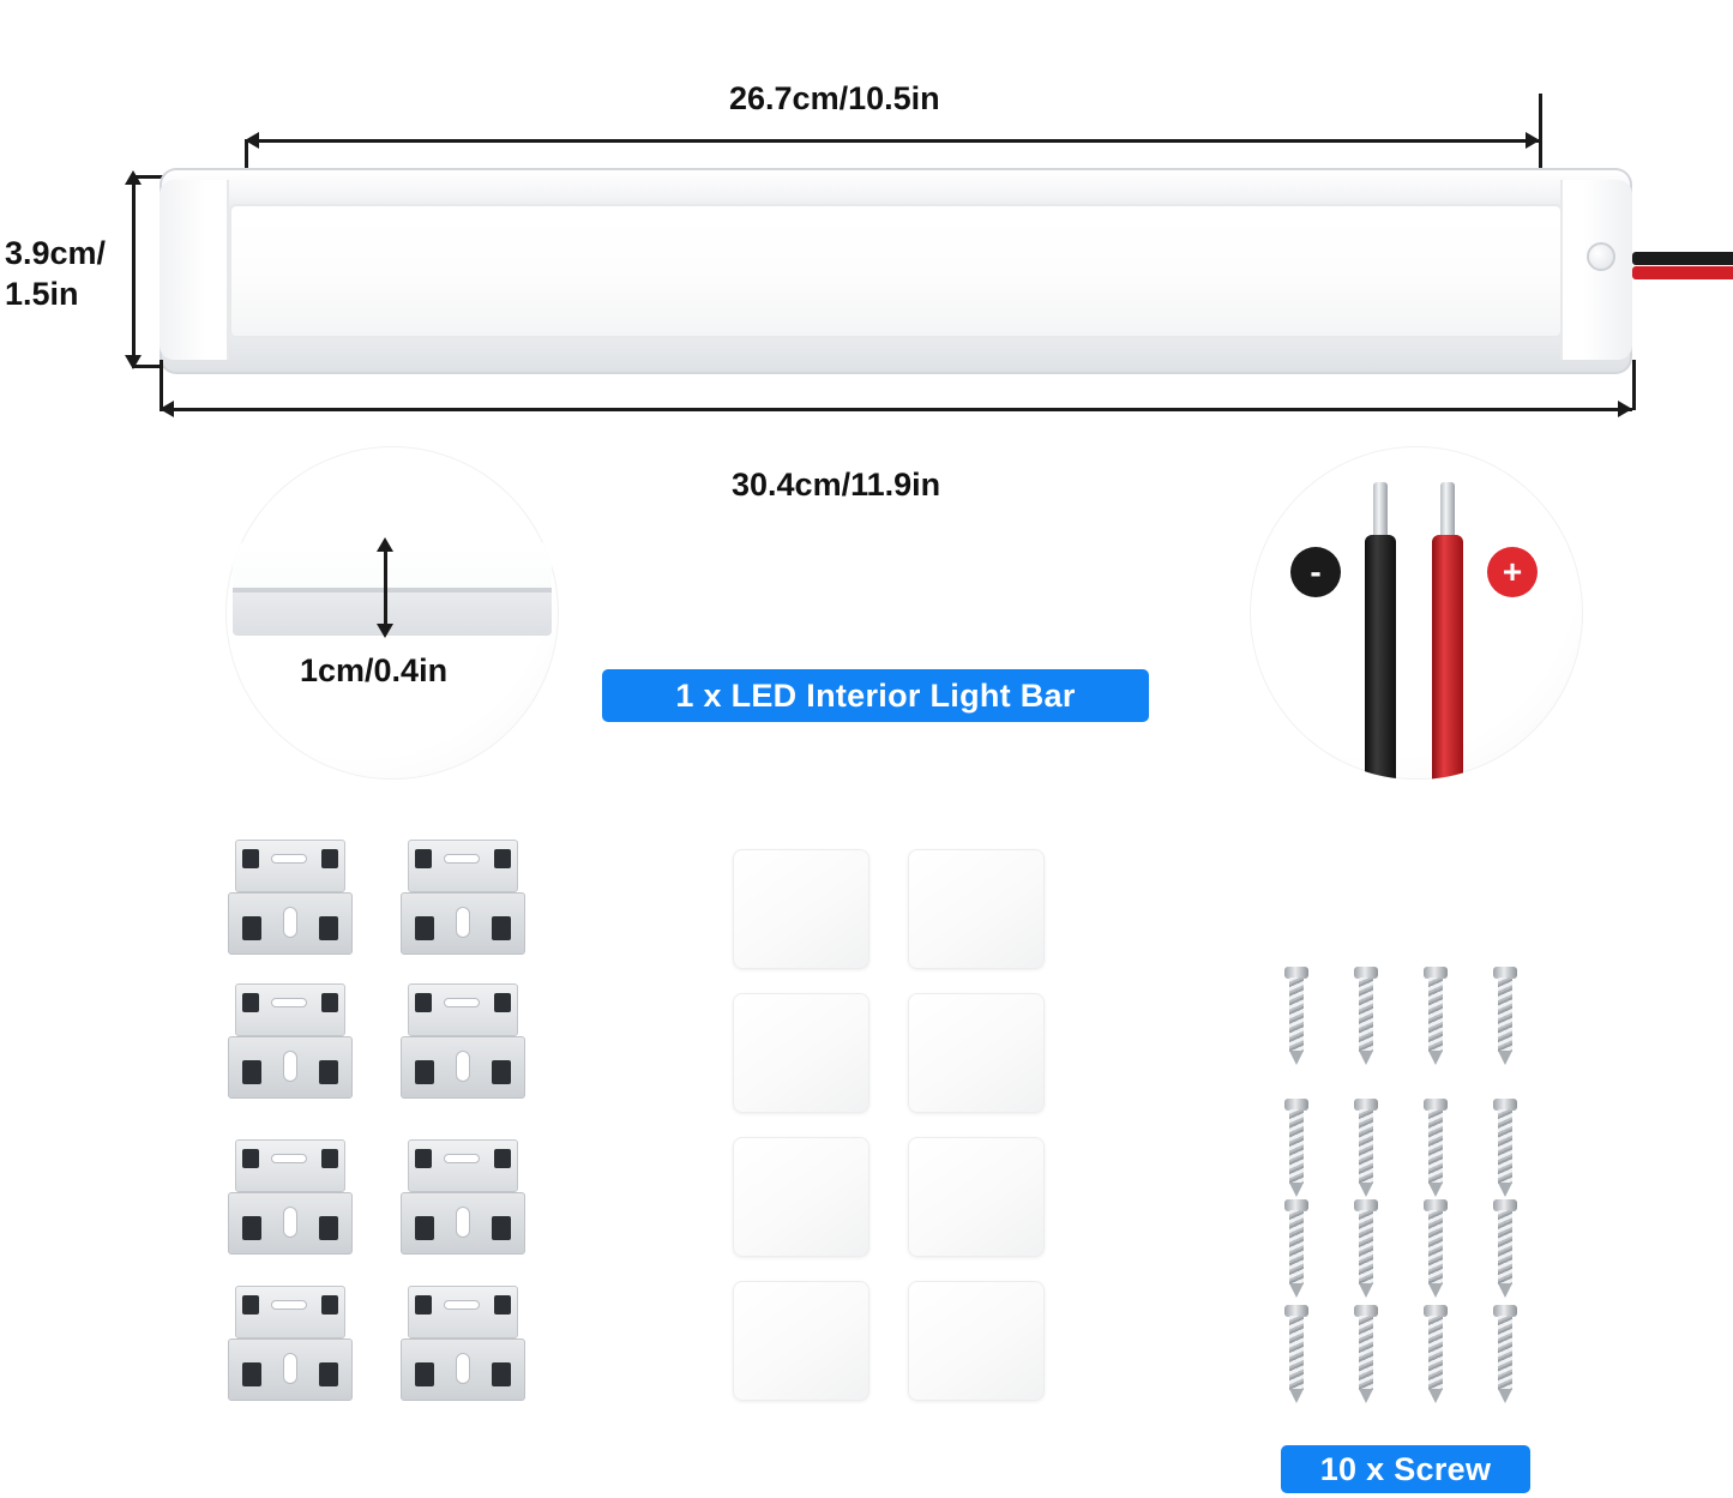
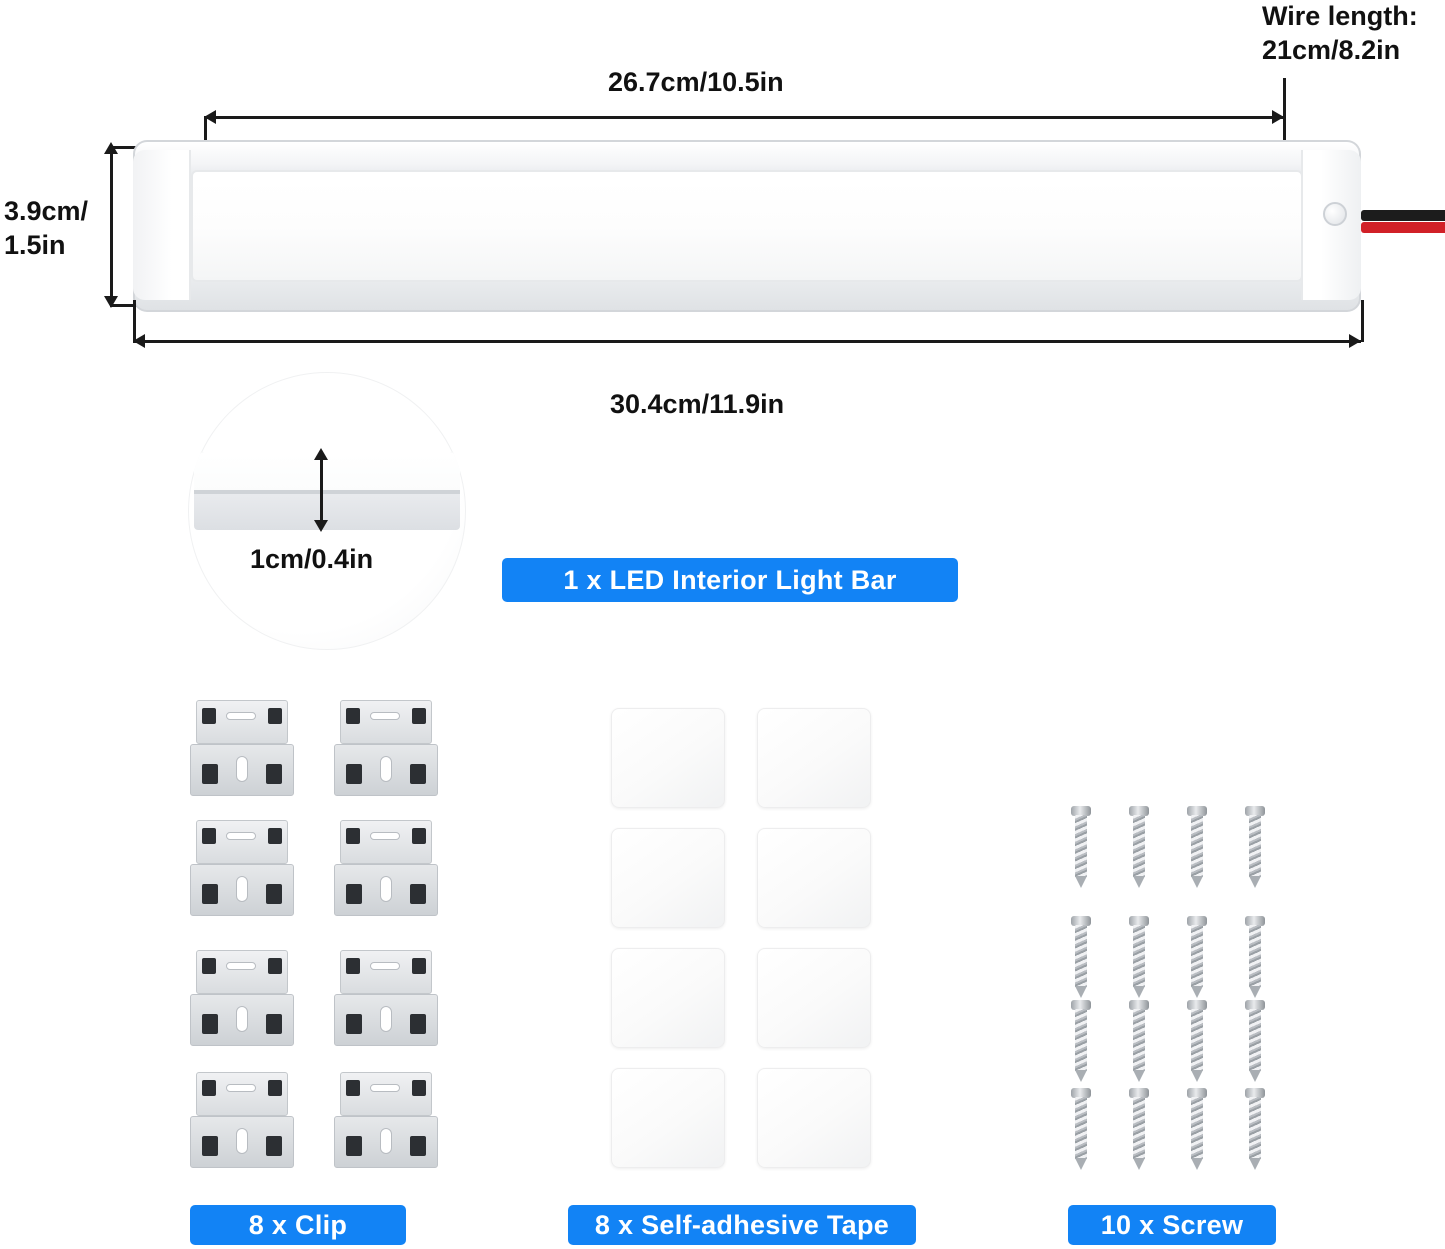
+ Wire length:
+ 21cm/8.2in
  26.7cm/10.5in
  3.9cm/
  1.5in
  30.4cm/11.9in
  1cm/0.4in
- -
- +
  1 x LED Interior Light Bar
+ 8 x Clip
+ 8 x Self-adhesive Tape
  10 x Screw
